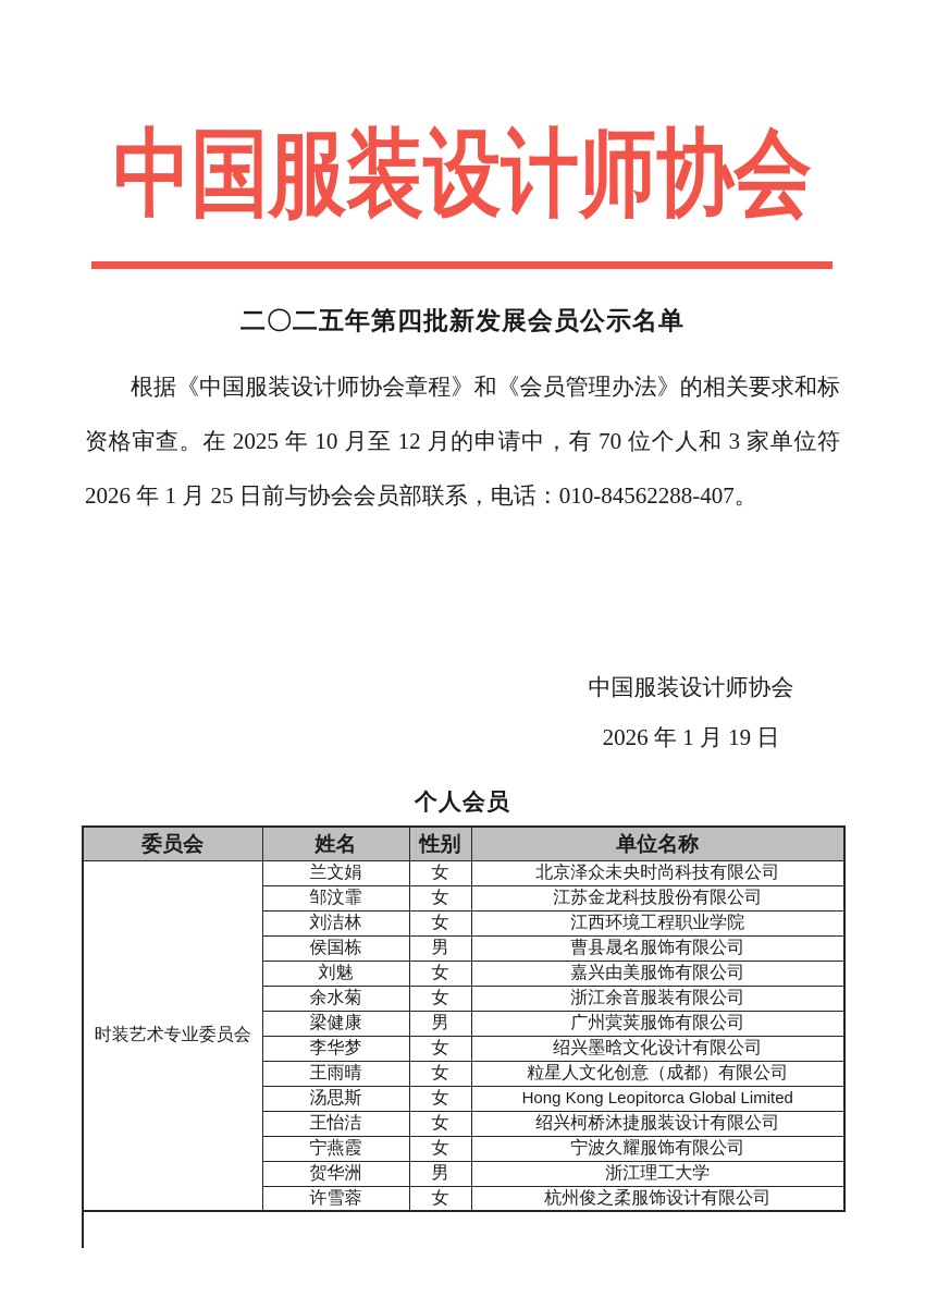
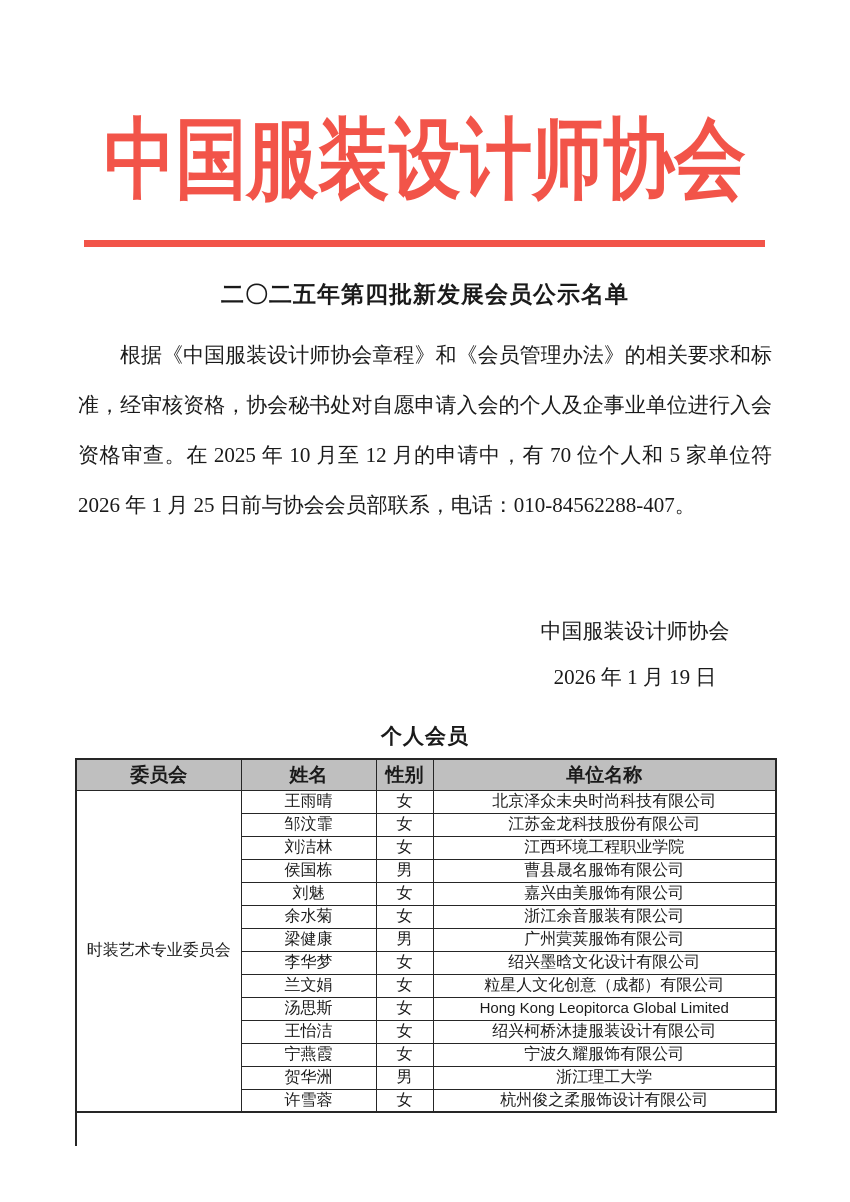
  中国服装设计师协会
  二〇二五年第四批新发展会员公示名单
  根据《中国服装设计师协会章程》和《会员管理办法》的相关要求和标
+ 准，经审核资格，协会秘书处对自愿申请入会的个人及企事业单位进行入会
- 资格审查。在 2025 年 10 月至 12 月的申请中，有 70 位个人和 3 家单位符
+ 资格审查。在 2025 年 10 月至 12 月的申请中，有 70 位个人和 5 家单位符
  2026 年 1 月 25 日前与协会会员部联系，电话：010-84562288-407。
  中国服装设计师协会
  2026 年 1 月 19 日
  个人会员
  委员会	姓名	性别	单位名称
- 时装艺术专业委员会	兰文娟	女	北京泽众未央时尚科技有限公司
+ 时装艺术专业委员会	王雨晴	女	北京泽众未央时尚科技有限公司
  邹汶霏	女	江苏金龙科技股份有限公司
  刘洁林	女	江西环境工程职业学院
  侯国栋	男	曹县晟名服饰有限公司
  刘魅	女	嘉兴由美服饰有限公司
  余水菊	女	浙江余音服装有限公司
  梁健康	男	广州蓂荚服饰有限公司
  李华梦	女	绍兴墨晗文化设计有限公司
- 王雨晴	女	粒星人文化创意（成都）有限公司
+ 兰文娟	女	粒星人文化创意（成都）有限公司
  汤思斯	女	Hong Kong Leopitorca Global Limited
  王怡洁	女	绍兴柯桥沐捷服装设计有限公司
  宁燕霞	女	宁波久耀服饰有限公司
  贺华洲	男	浙江理工大学
  许雪蓉	女	杭州俊之柔服饰设计有限公司
